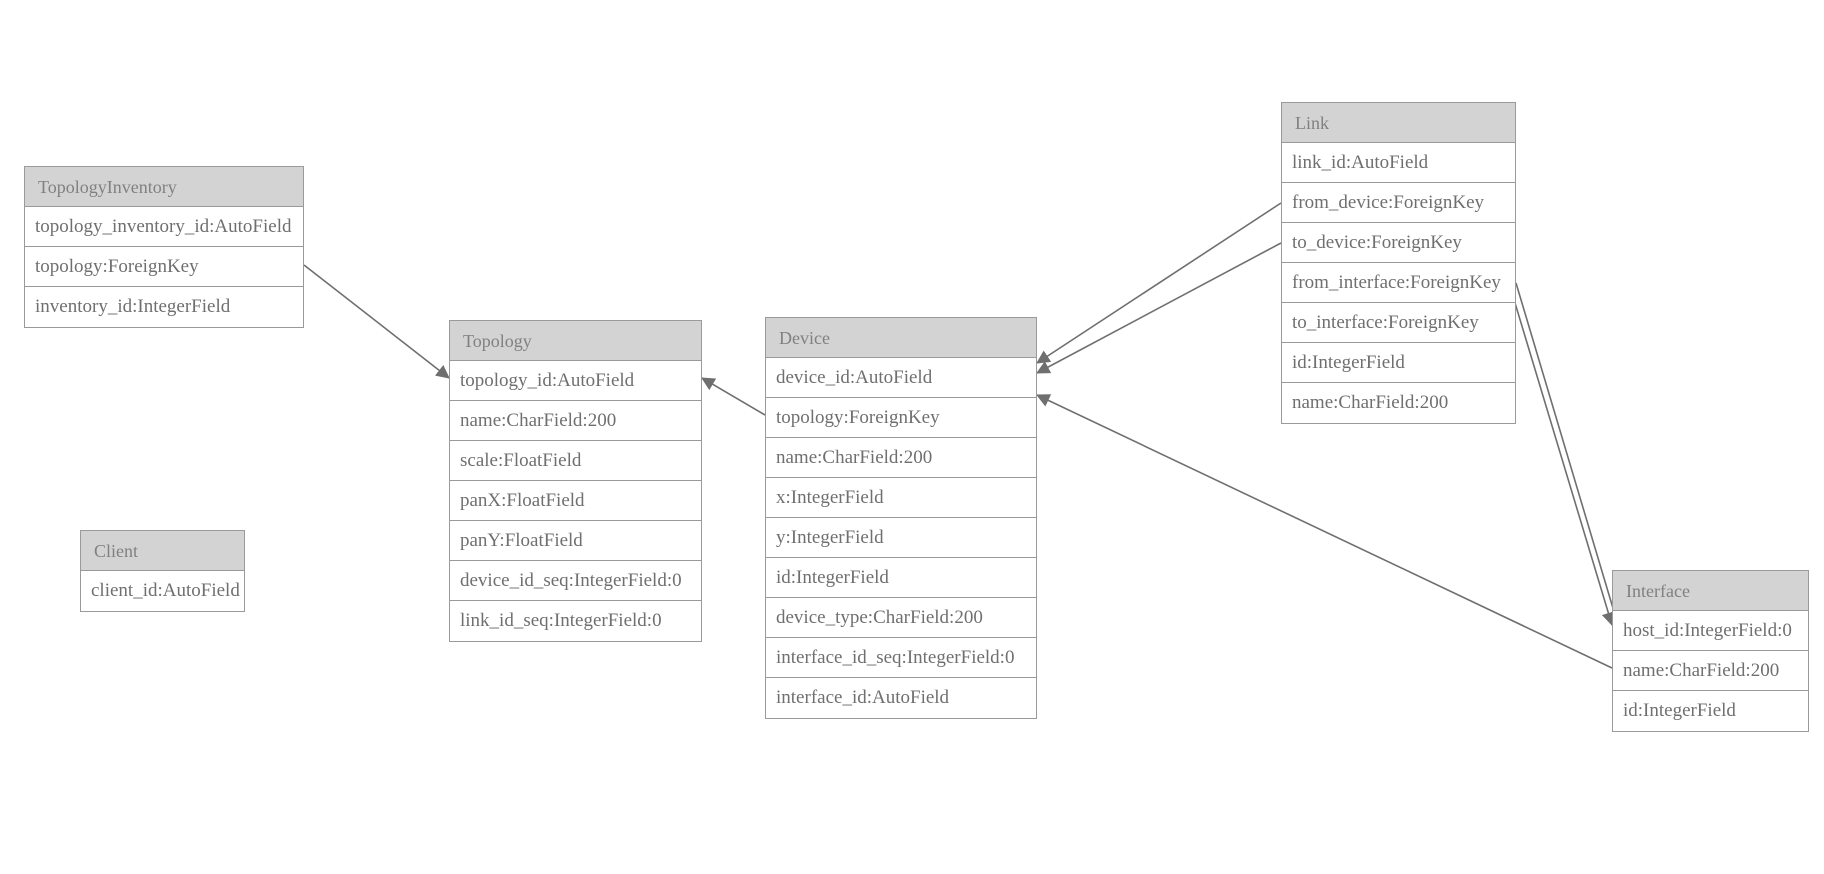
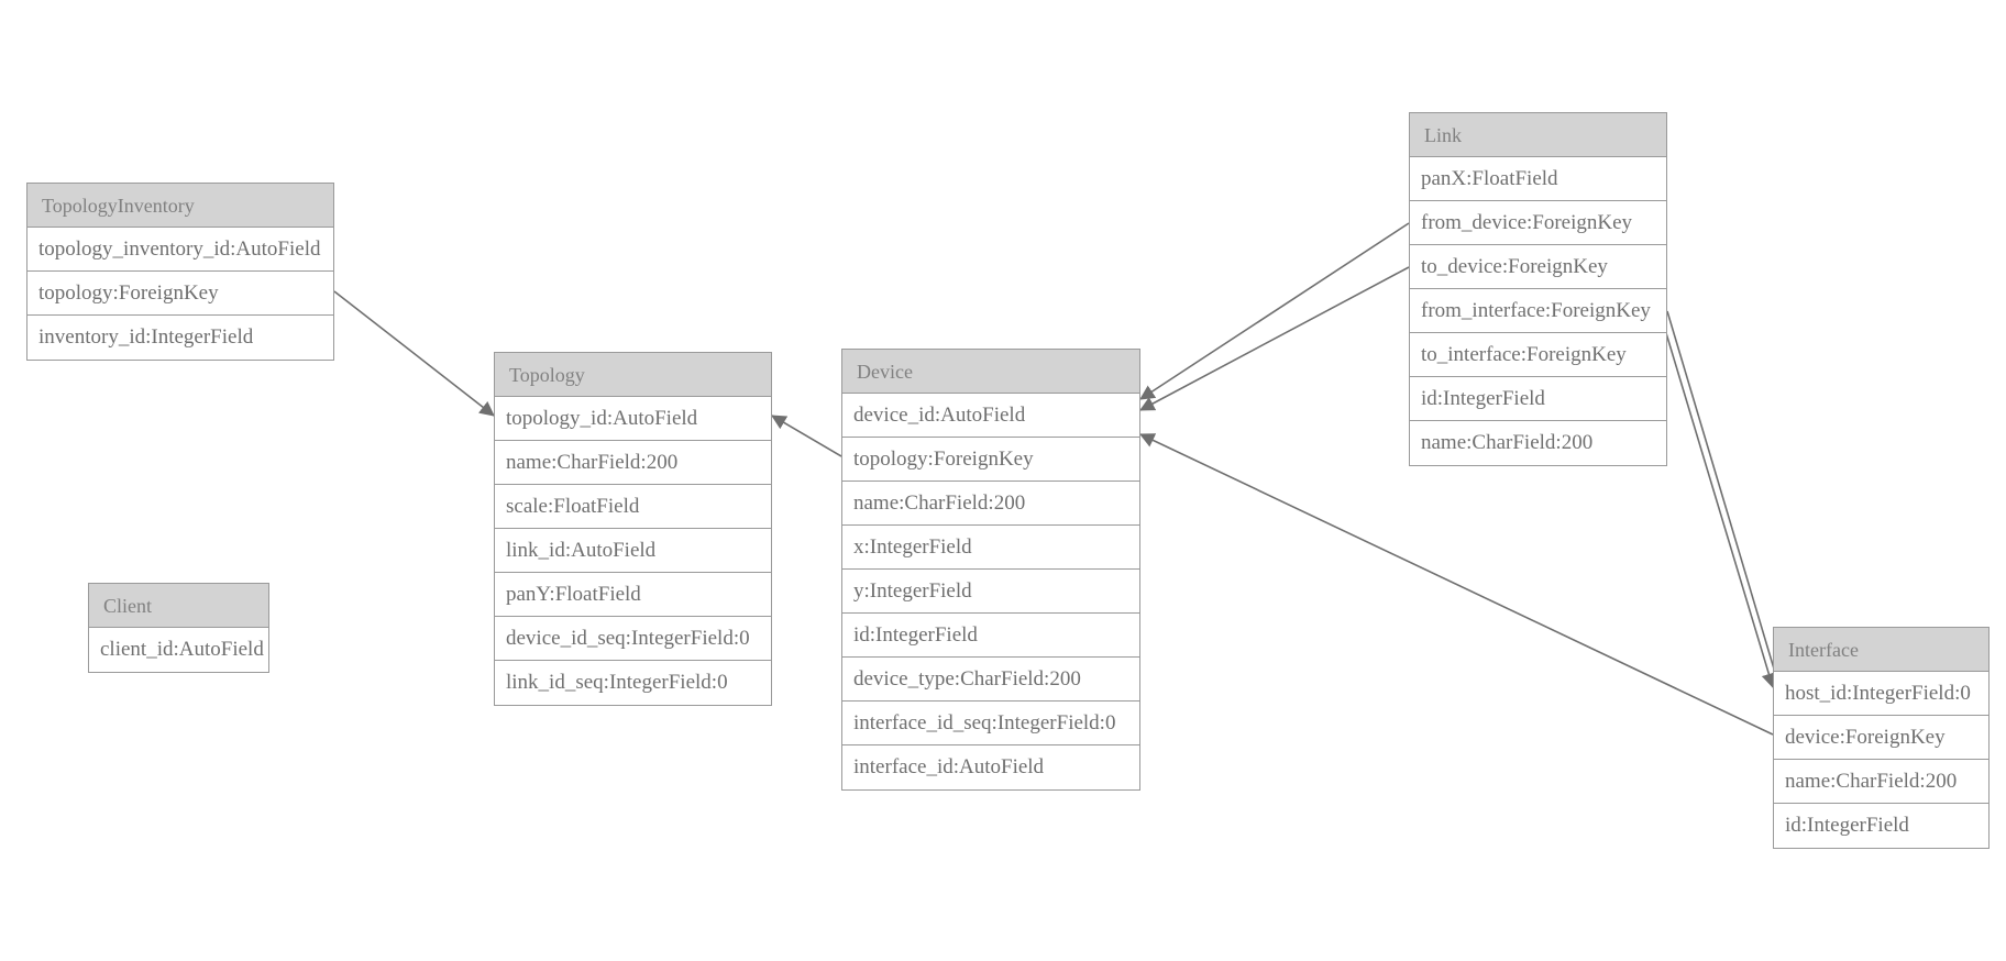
  TopologyInventory
  topology_inventory_id:AutoField
  topology:ForeignKey
  inventory_id:IntegerField
  Topology
  topology_id:AutoField
  name:CharField:200
  scale:FloatField
- panX:FloatField
+ link_id:AutoField
  panY:FloatField
  device_id_seq:IntegerField:0
  link_id_seq:IntegerField:0
  Client
  client_id:AutoField
  Device
  device_id:AutoField
  topology:ForeignKey
  name:CharField:200
  x:IntegerField
  y:IntegerField
  id:IntegerField
  device_type:CharField:200
  interface_id_seq:IntegerField:0
  interface_id:AutoField
  Link
- link_id:AutoField
+ panX:FloatField
  from_device:ForeignKey
  to_device:ForeignKey
  from_interface:ForeignKey
  to_interface:ForeignKey
  id:IntegerField
  name:CharField:200
  Interface
  host_id:IntegerField:0
+ device:ForeignKey
  name:CharField:200
  id:IntegerField
